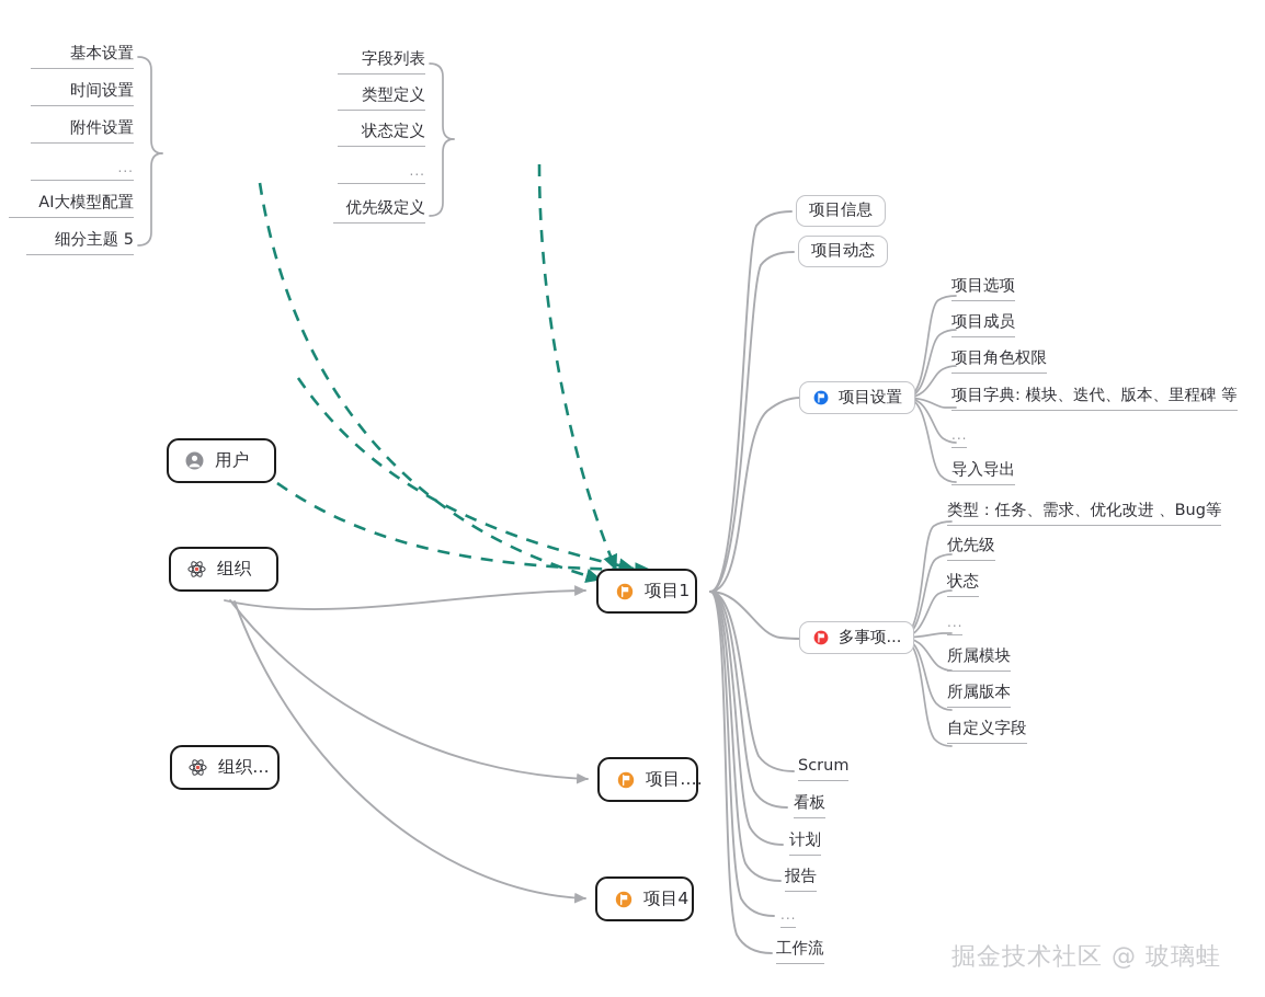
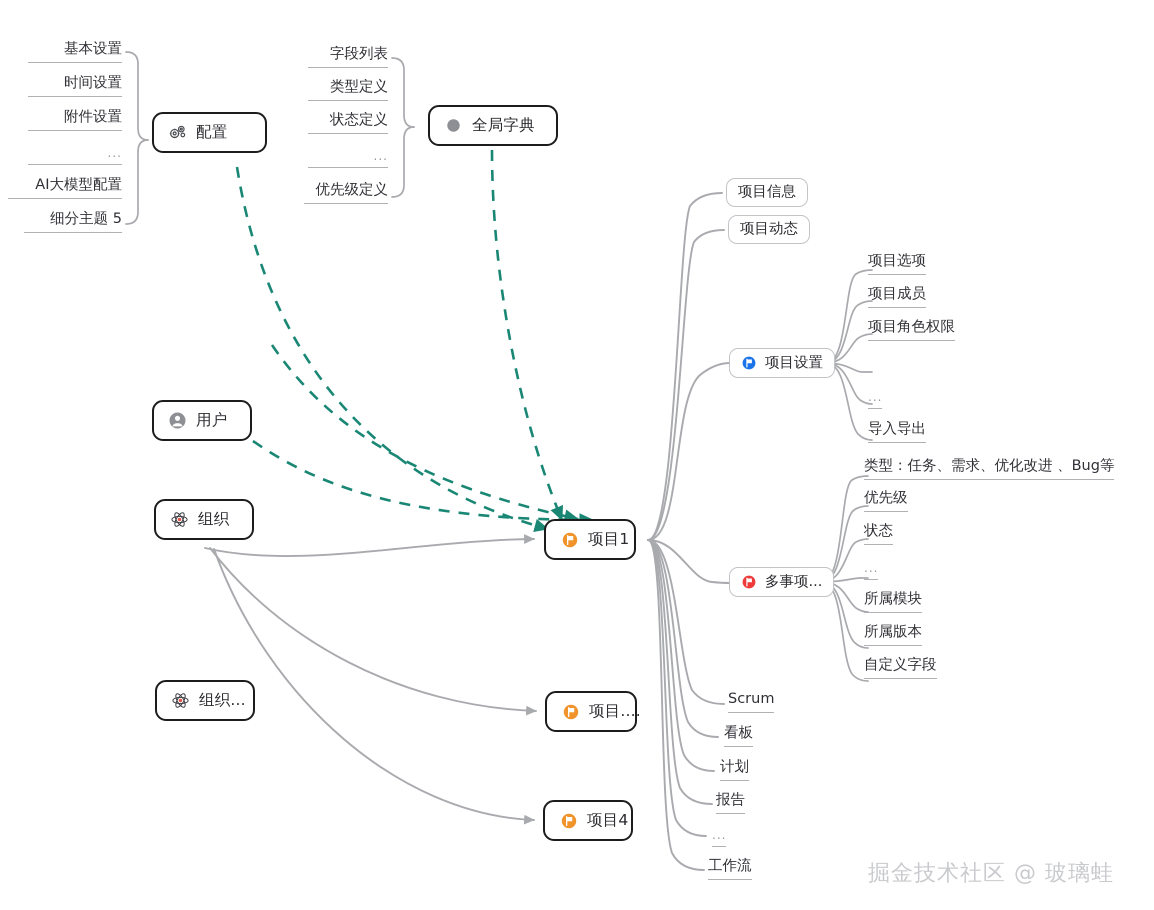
  基本设置
  时间设置
  附件设置
  ...
  AI大模型配置
  细分主题 5
+ 配置
  字段列表
  类型定义
  状态定义
  ...
  优先级定义
+ 全局字典
  用户
  组织
  组织...
  项目1
  项目....
  项目4
  项目信息
  项目动态
  项目设置
  项目选项
  项目成员
  项目角色权限
- 项目字典: 模块、迭代、版本、里程碑 等
  ...
  导入导出
  多事项...
  类型：任务、需求、优化改进 、Bug等
  优先级
  状态
  ...
  所属模块
  所属版本
  自定义字段
  Scrum
  看板
  计划
  报告
  ...
  工作流
  掘金技术社区 @ 玻璃蛙
